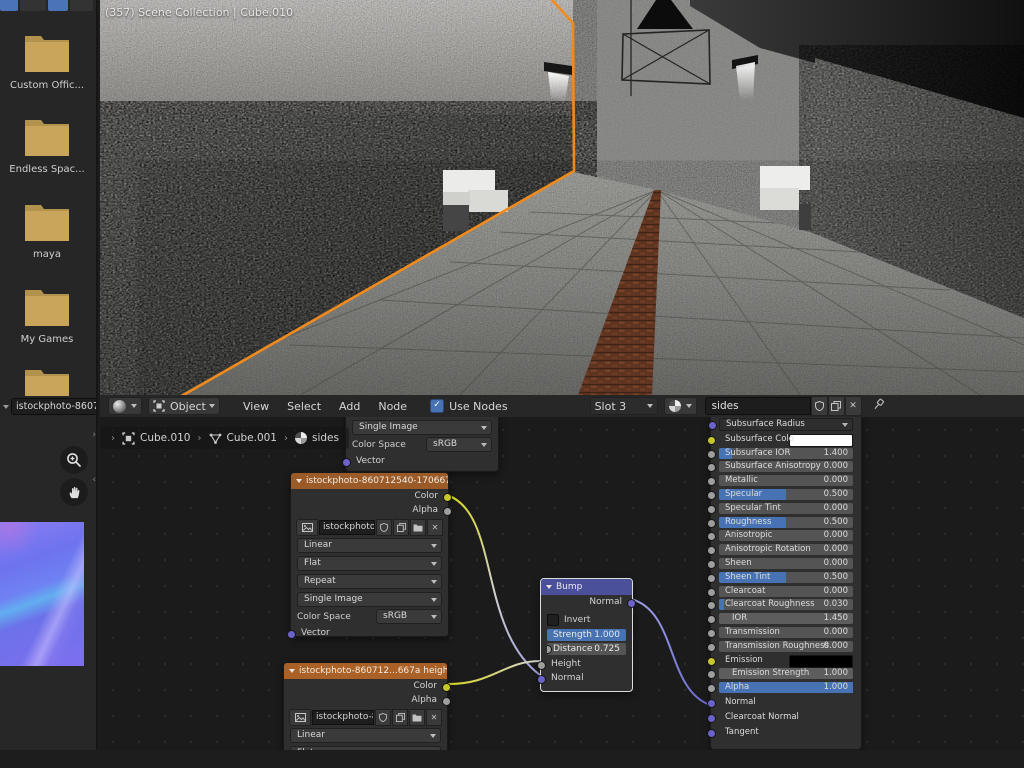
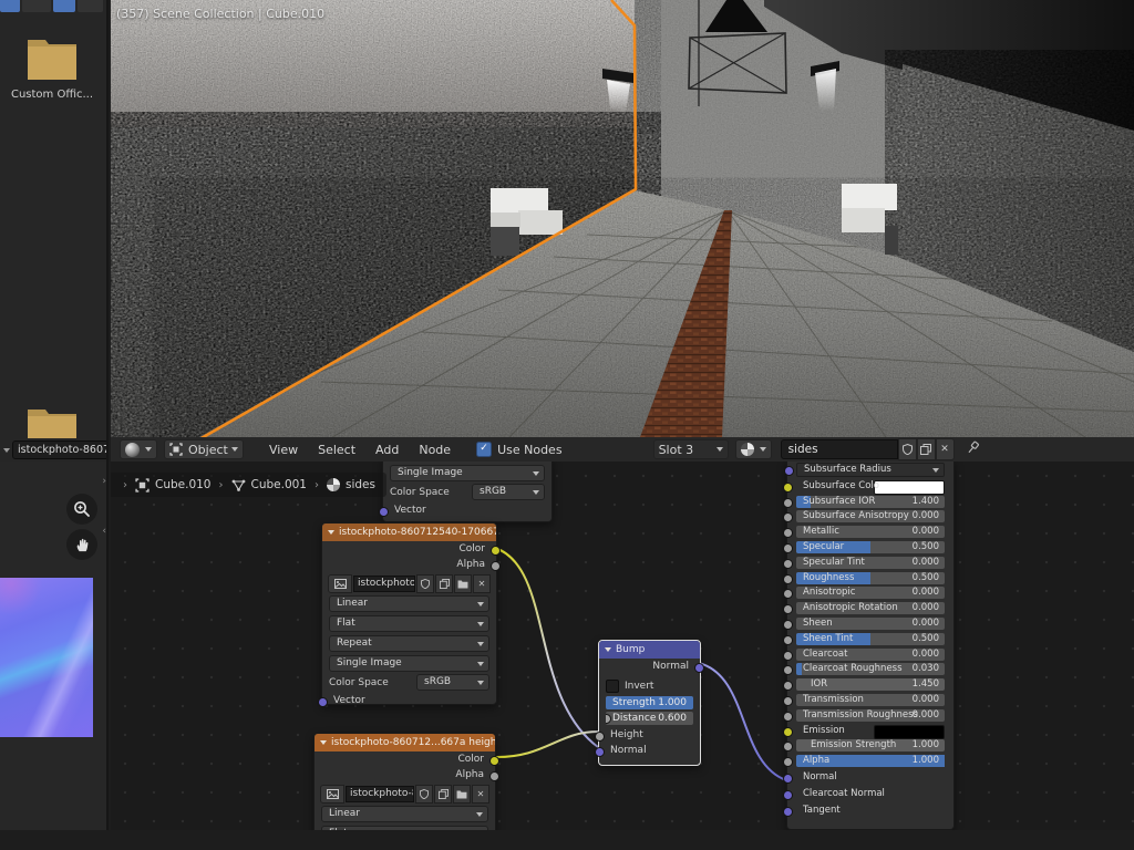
  Custom Offic...
- Endless Spac...
- maya
- My Games
  istockphoto-860
  ›
  ‹
  (357) Scene Collection | Cube.010
  Object
  View
  Select
  Add
  Node
  ✓
  Use Nodes
  Slot 3
  sides
  ✕
  ›
  Cube.010
  ›
  Cube.001
  ›
  sides
  Single Image
  Color Space
  sRGB
  Vector
  istockphoto-860712540-17066
  Color
  Alpha
  ✕
  Linear
  Flat
  Repeat
  Single Image
  Color Space
  sRGB
  Vector
  istockphoto-860712...667a heigh
  Color
  Alpha
  ✕
  Linear
  Bump
  Normal
  Invert
  Strength
  1.000
  Distance
- 0.725
+ 0.600
  Height
  Normal
  Subsurface Radius
  Subsurface Colo
  Subsurface IOR
  1.400
  Subsurface Anisotropy
  0.000
  Metallic
  0.000
  Specular
  0.500
  Specular Tint
  0.000
  Roughness
  0.500
  Anisotropic
  0.000
  Anisotropic Rotation
  0.000
  Sheen
  0.000
  Sheen Tint
  0.500
  Clearcoat
  0.000
  Clearcoat Roughness
  0.030
  IOR
  1.450
  Transmission
  0.000
  Transmission Roughness
  0.000
  Emission
  Emission Strength
  1.000
  Alpha
  1.000
  Normal
  Clearcoat Normal
  Tangent
